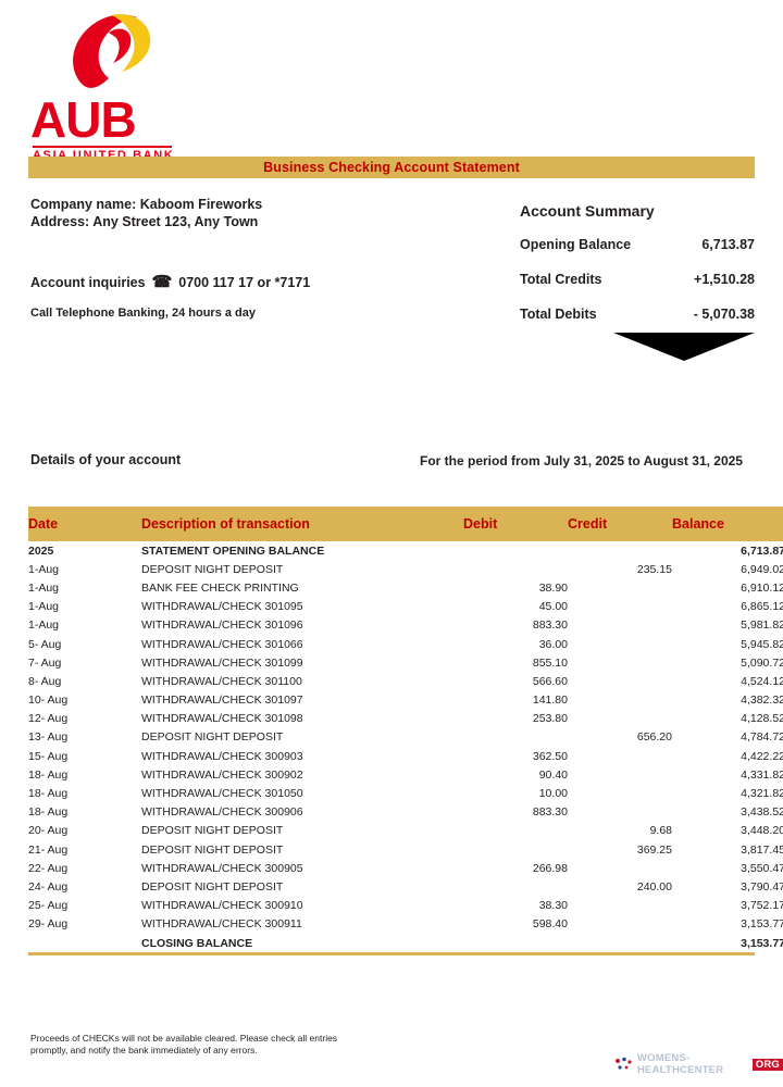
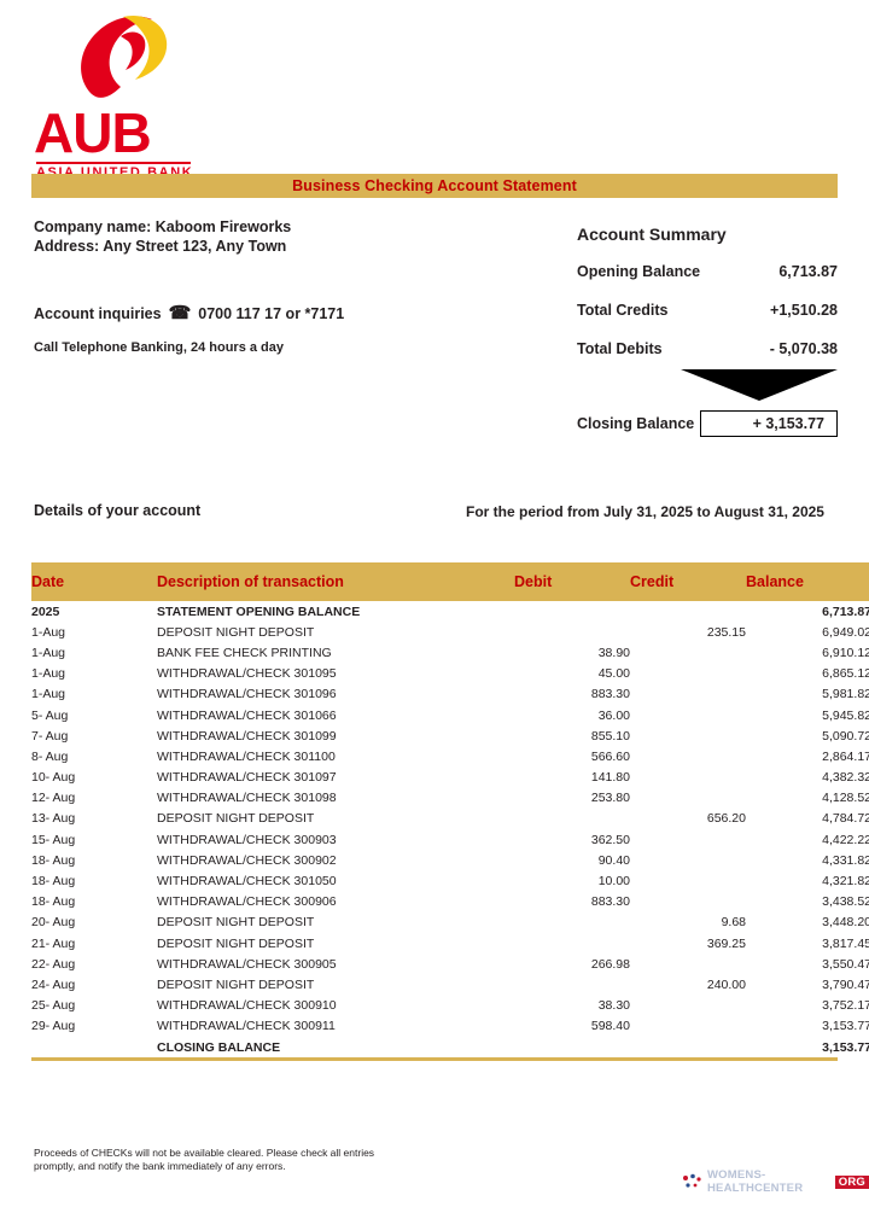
  AUB
  ASIA UNITED BANK
  Business Checking Account Statement
  Company name: Kaboom Fireworks
  Address: Any Street 123, Any Town
  Account inquiries
  ☎
  0700 117 17 or *7171
  Call Telephone Banking, 24 hours a day
  Account Summary
  Opening Balance
  6,713.87
  Total Credits
  +1,510.28
  Total Debits
  - 5,070.38
+ Closing Balance
+ + 3,153.77
  Details of your account
  For the period from July 31, 2025 to August 31, 2025
  Date	Description of transaction	Debit	Credit	Balance
  2025	STATEMENT OPENING BALANCE			6,713.87
  1-Aug	DEPOSIT NIGHT DEPOSIT		235.15	6,949.02
  1-Aug	BANK FEE CHECK PRINTING	38.90		6,910.12
  1-Aug	WITHDRAWAL/CHECK 301095	45.00		6,865.12
  1-Aug	WITHDRAWAL/CHECK 301096	883.30		5,981.82
  5- Aug	WITHDRAWAL/CHECK 301066	36.00		5,945.82
  7- Aug	WITHDRAWAL/CHECK 301099	855.10		5,090.72
- 8- Aug	WITHDRAWAL/CHECK 301100	566.60		4,524.12
+ 8- Aug	WITHDRAWAL/CHECK 301100	566.60		2,864.17
  10- Aug	WITHDRAWAL/CHECK 301097	141.80		4,382.32
  12- Aug	WITHDRAWAL/CHECK 301098	253.80		4,128.52
  13- Aug	DEPOSIT NIGHT DEPOSIT		656.20	4,784.72
  15- Aug	WITHDRAWAL/CHECK 300903	362.50		4,422.22
  18- Aug	WITHDRAWAL/CHECK 300902	90.40		4,331.82
  18- Aug	WITHDRAWAL/CHECK 301050	10.00		4,321.82
  18- Aug	WITHDRAWAL/CHECK 300906	883.30		3,438.52
  20- Aug	DEPOSIT NIGHT DEPOSIT		9.68	3,448.20
  21- Aug	DEPOSIT NIGHT DEPOSIT		369.25	3,817.45
  22- Aug	WITHDRAWAL/CHECK 300905	266.98		3,550.47
  24- Aug	DEPOSIT NIGHT DEPOSIT		240.00	3,790.47
  25- Aug	WITHDRAWAL/CHECK 300910	38.30		3,752.17
  29- Aug	WITHDRAWAL/CHECK 300911	598.40		3,153.77
  	CLOSING BALANCE			3,153.77
  Proceeds of CHECKs will not be available cleared. Please check all entries promptly, and notify the bank immediately of any errors.
  WOMENS-HEALTHCENTER
  ORG
